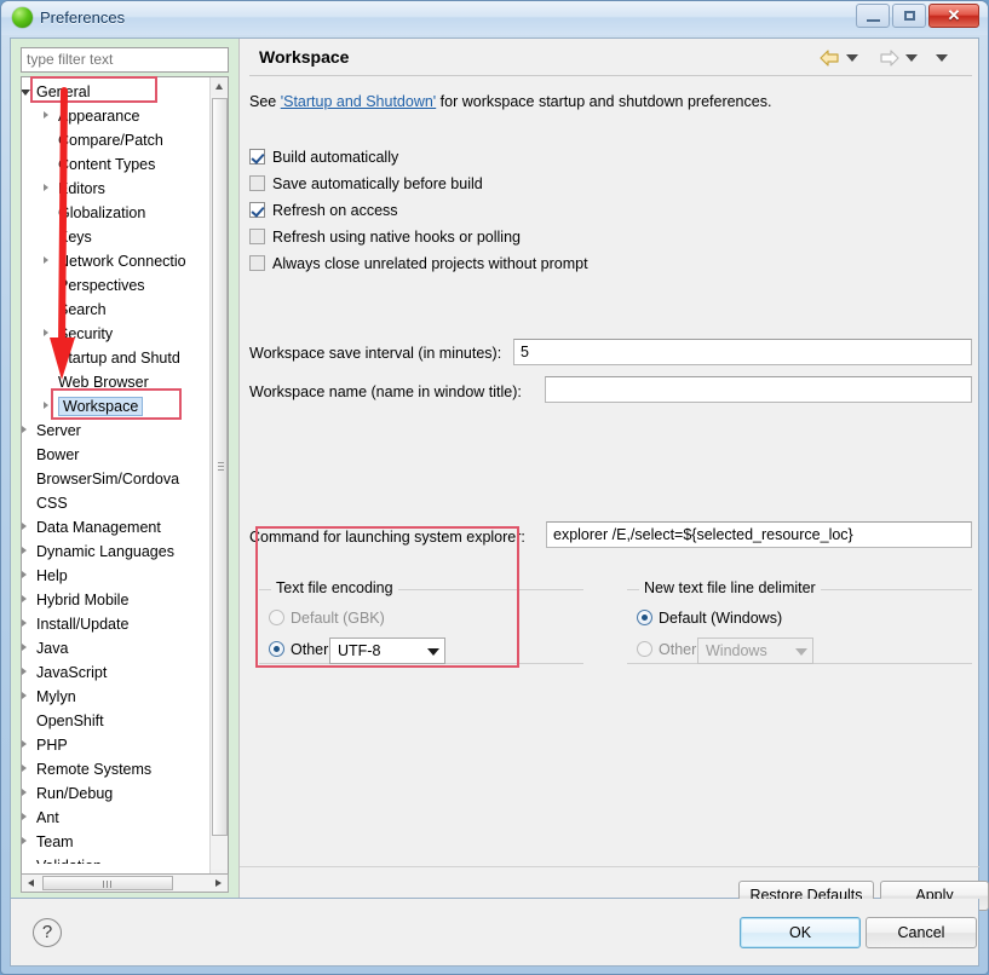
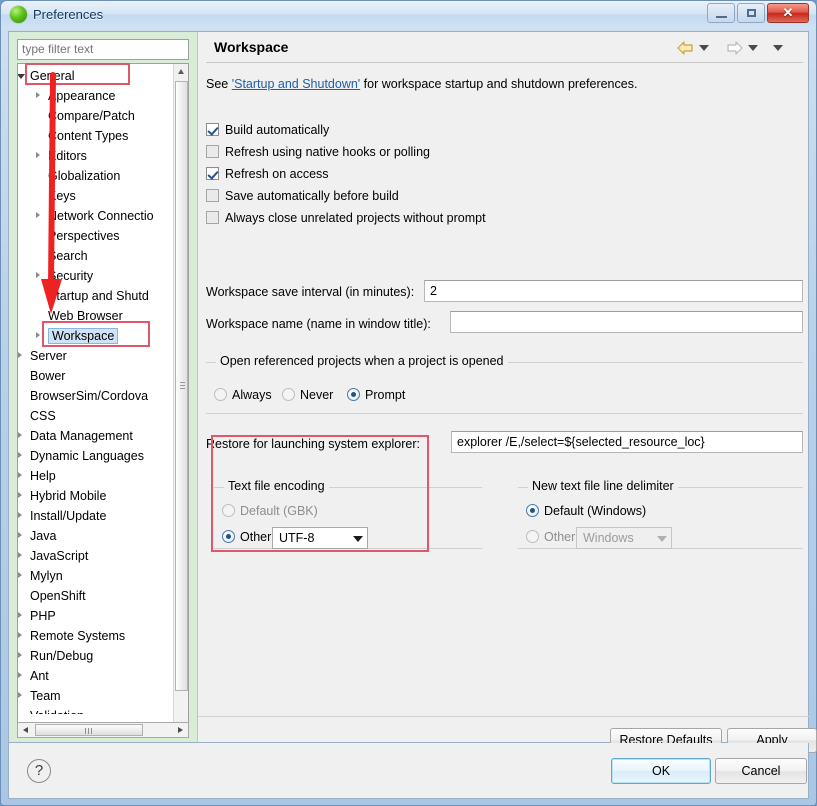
  Preferences
  ✕
  type filter text
  Geeral
  ppearance
  ompare/Patch
  ontent Types
  ditors
  lobalization
  eys
  etwork Connectio
  erspectives
  earch
  ecurity
  tartup and Shutd
  Web Browser
  Workspace
  Server
  Bower
  BrowserSim/Cordova
  CSS
  Data Management
  Dynamic Languages
  Help
  Hybrid Mobile
  Install/Update
  Java
  JavaScript
  Mylyn
  OpenShift
  PHP
  Remote Systems
  Run/Debug
  Ant
  Team
  Workspace
  See 'Startup and Shutdown' for workspace startup and shutdown preferences.
  Build automatically
- Save automatically before build
+ Refresh using native hooks or polling
  Refresh on access
- Refresh using native hooks or polling
+ Save automatically before build
  Always close unrelated projects without prompt
  Workspace save interval (in minutes):
- 5
+ 2
  Workspace name (name in window title):
+ Open referenced projects when a project is opened
+ Always
+ Never
+ Prompt
- Command for launching system explorer:
+ Restore for launching system explorer:
  explorer /E,/select=${selected_resource_loc}
  Text file encoding
  Default (GBK)
  Other
  UTF-8
  New text file line delimiter
  Default (Windows)
  Other
  Windows
  Restore Defaults
  Apply
  ?
  OK
  Cancel
